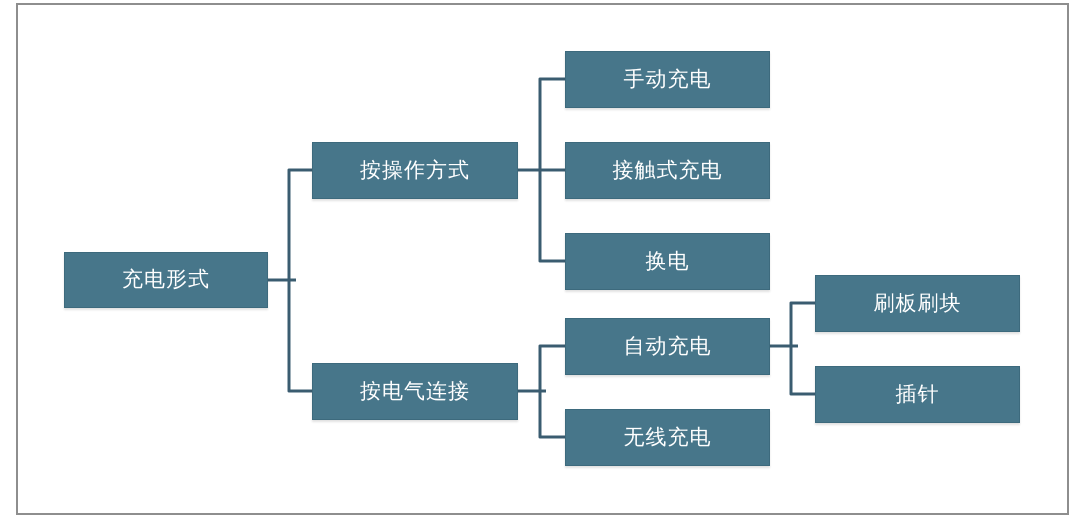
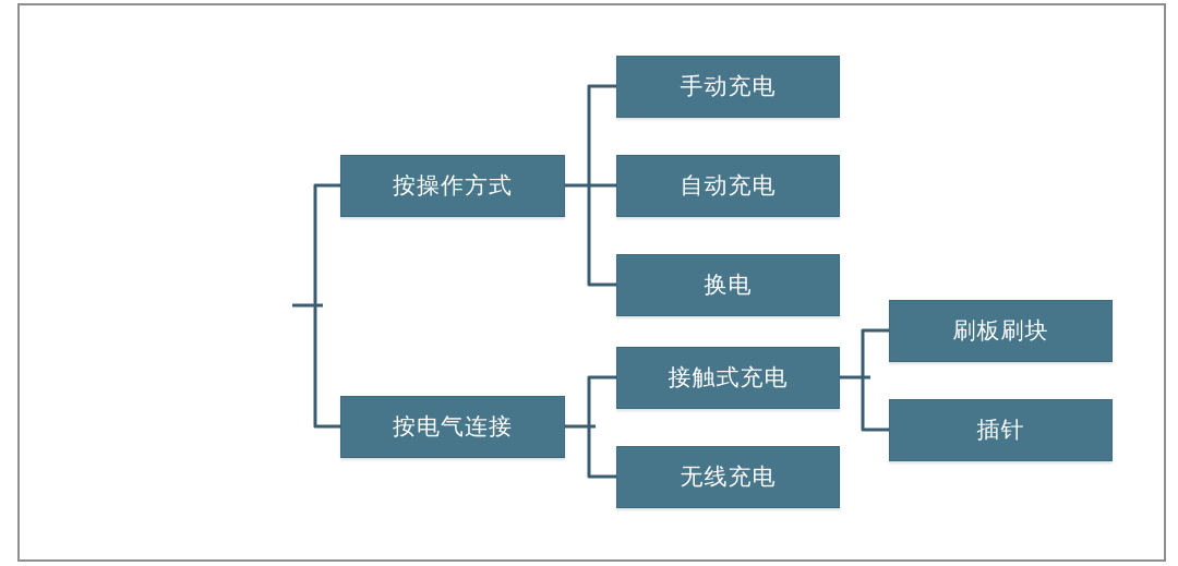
- 充电形式
  按操作方式
  按电气连接
  手动充电
- 接触式充电
+ 自动充电
  换电
- 自动充电
+ 接触式充电
  无线充电
  刷板刷块
  插针
